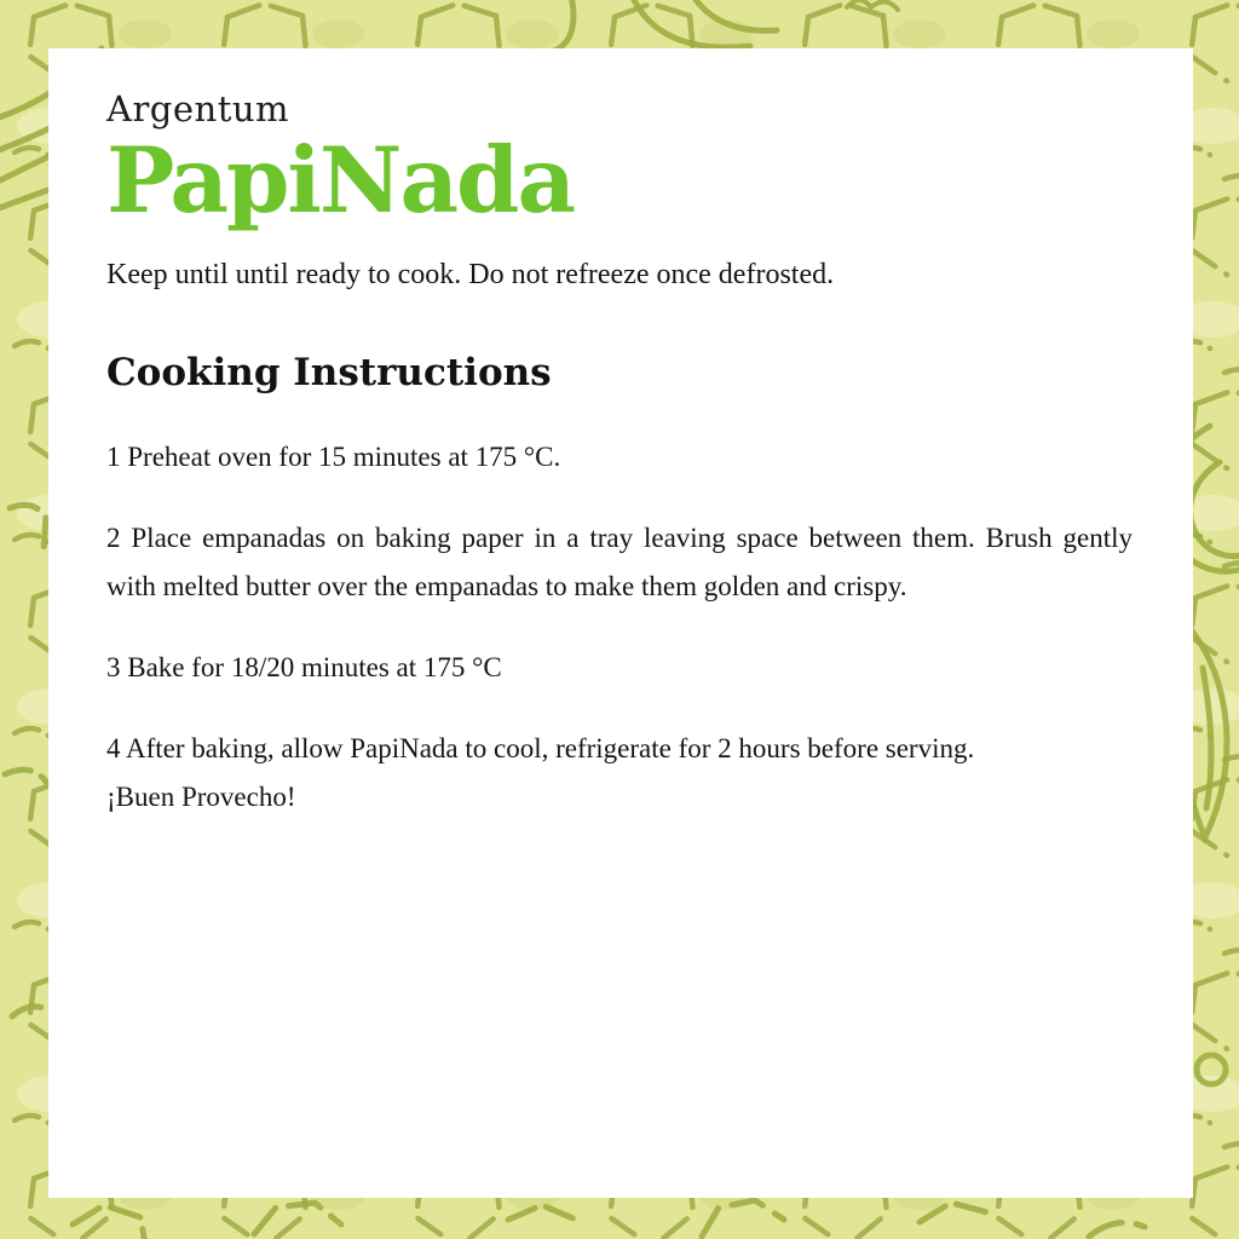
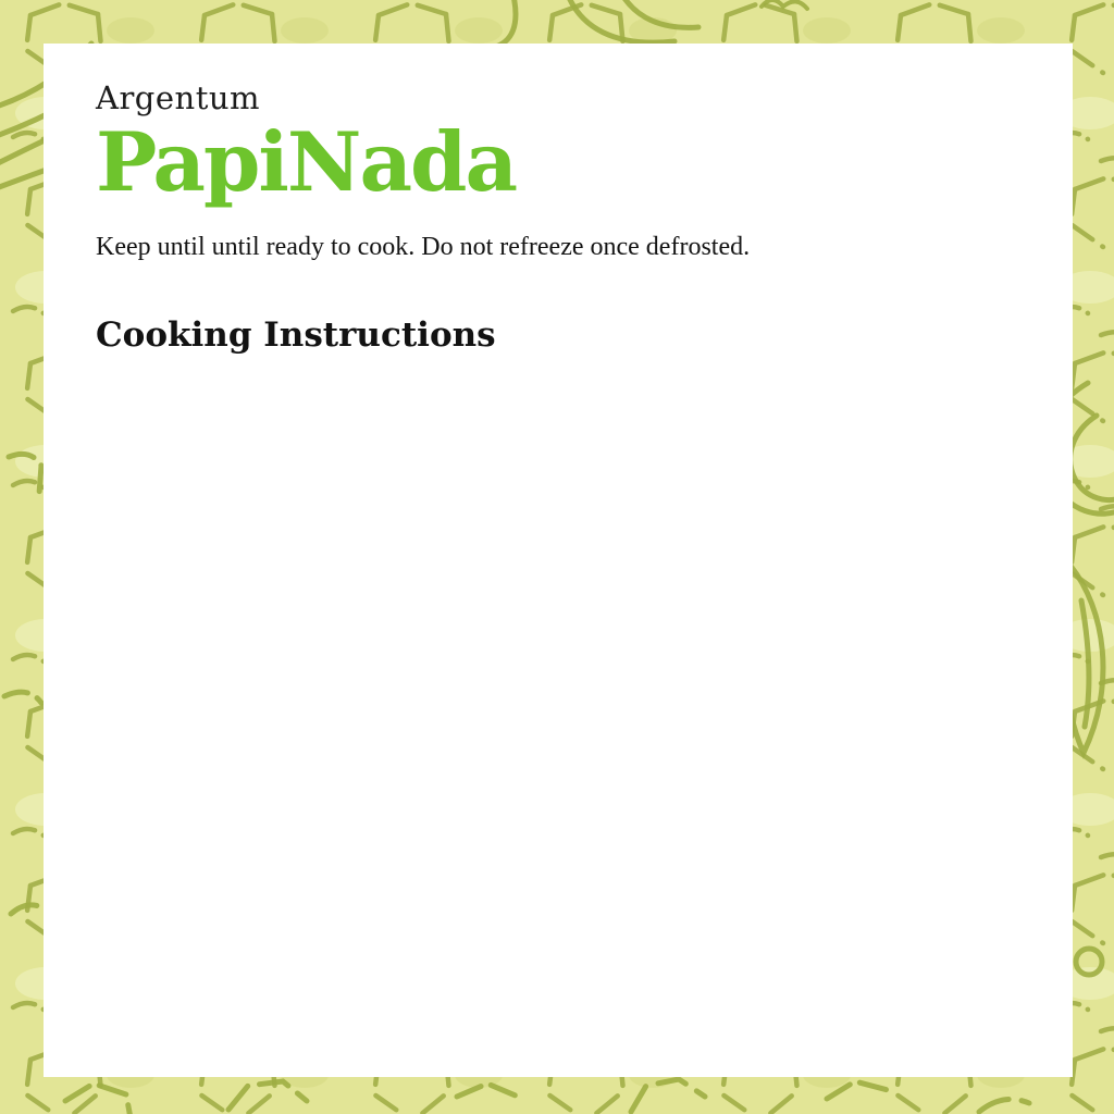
  Argentum
  PapiNada
  Keep until until ready to cook. Do not refreeze once defrosted.
  Cooking Instructions
- 1 Preheat oven for 15 minutes at 175 °C.
- 2 Place empanadas on baking paper in a tray leaving space between them. Brush gently with melted butter over the empanadas to make them golden and crispy.
- 3 Bake for 18/20 minutes at 175 °C
- 4 After baking, allow PapiNada to cool, refrigerate for 2 hours before serving.
- ¡Buen Provecho!
